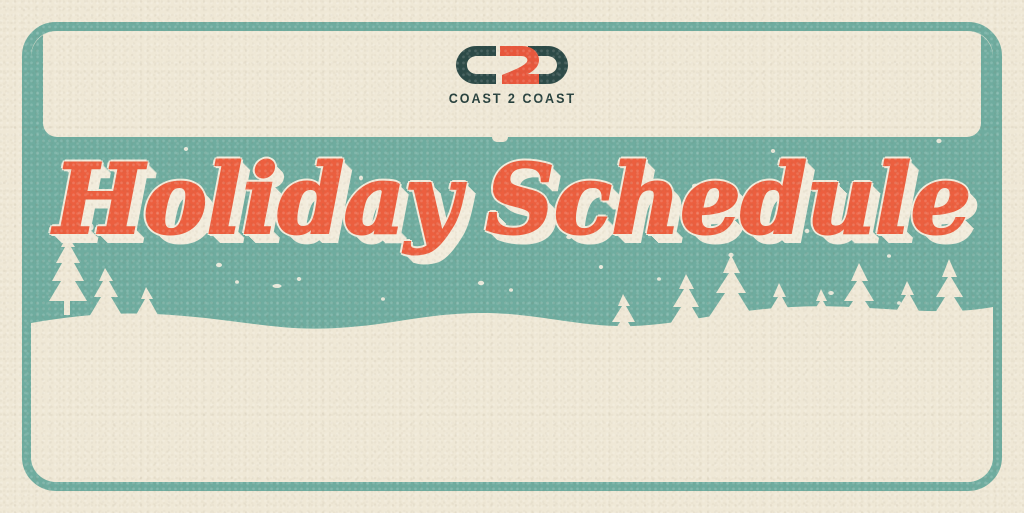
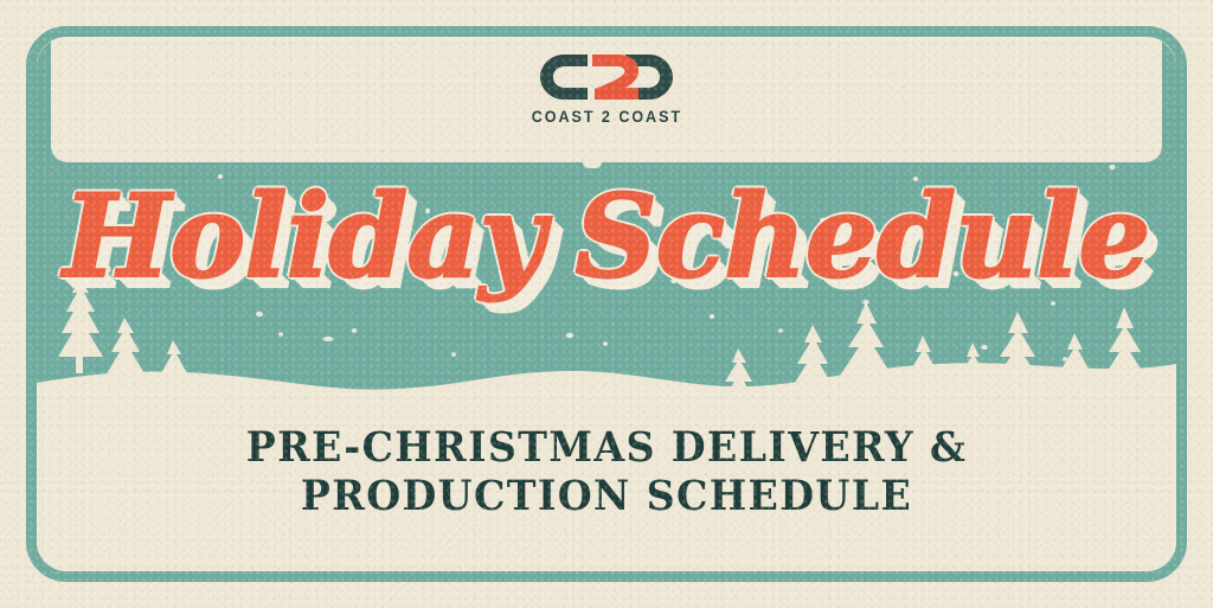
  COAST 2 COAST
  Holiday Schedule
+ PRE-CHRISTMAS DELIVERY &
+ PRODUCTION SCHEDULE
